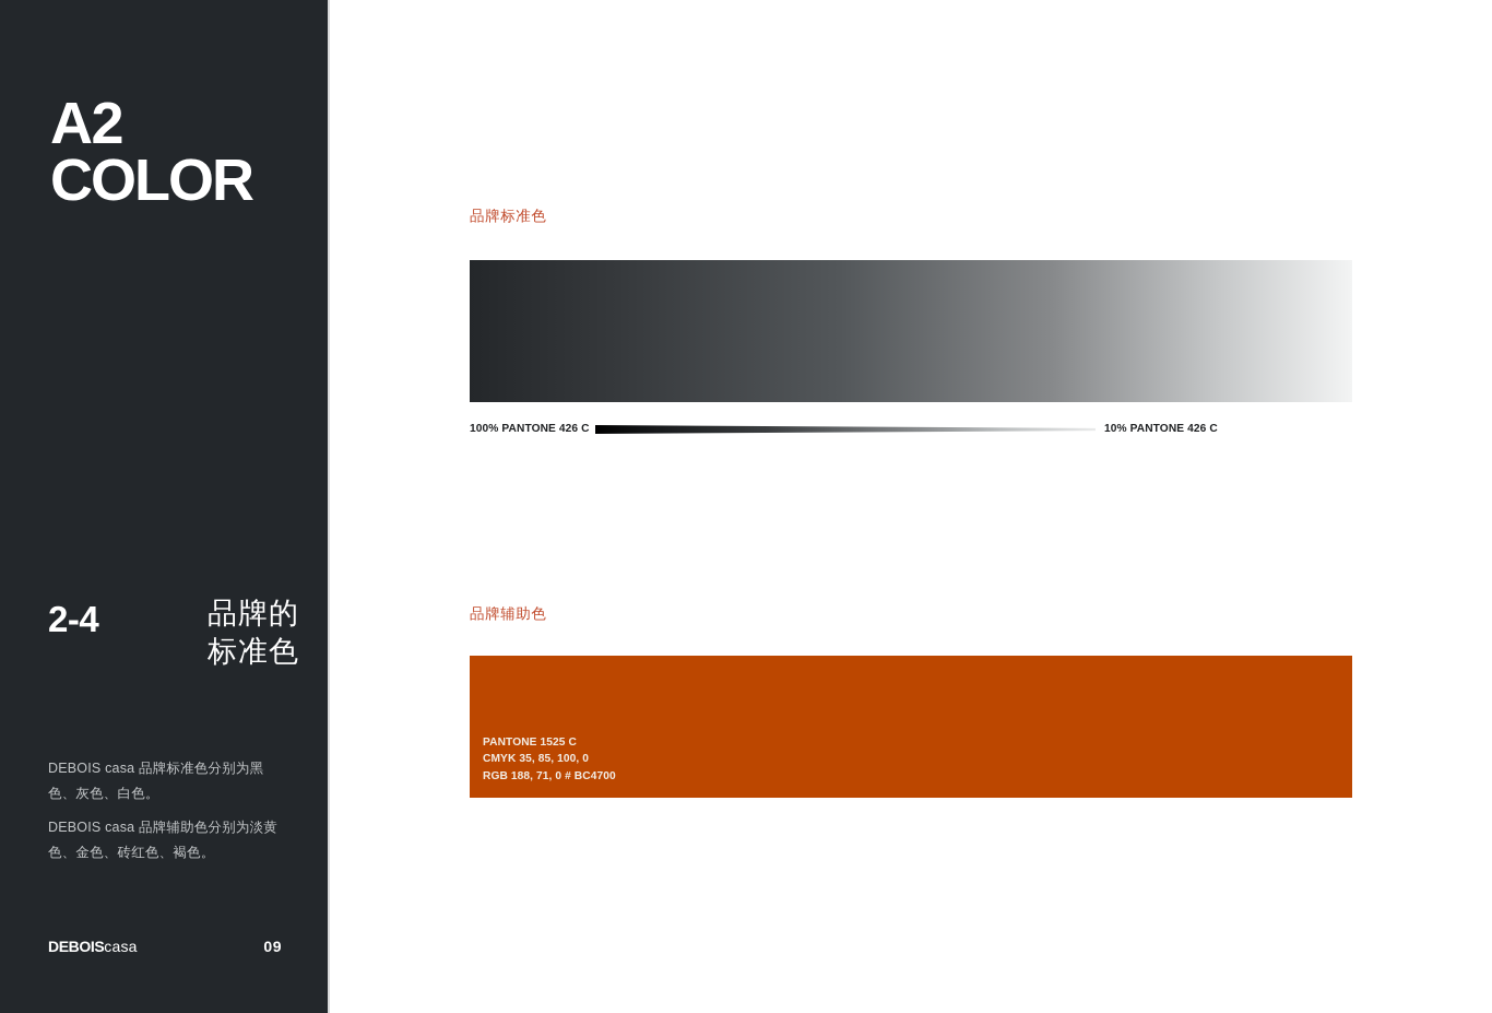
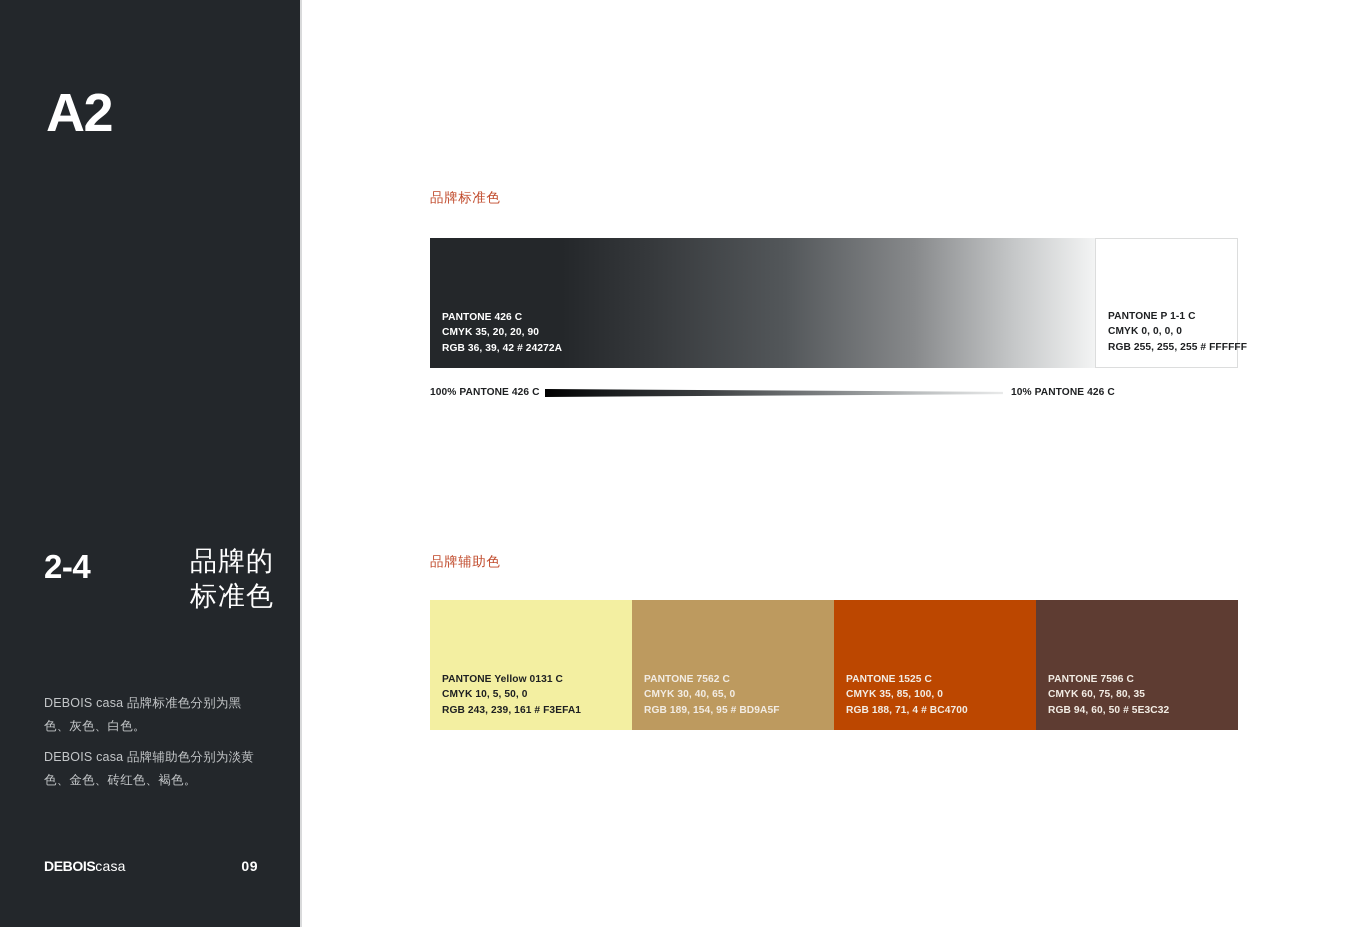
  A2
- COLOR
  2-4
  品牌的
  标准色
  DEBOIS casa 品牌标准色分别为黑色、灰色、白色。
  DEBOIS casa 品牌辅助色分别为淡黄色、金色、砖红色、褐色。
  DEBOIScasa
  09
  品牌标准色
+ PANTONE 426 C
+ CMYK 35, 20, 20, 90
+ RGB 36, 39, 42 # 24272A
+ PANTONE P 1-1 C
+ CMYK 0, 0, 0, 0
+ RGB 255, 255, 255 # FFFFFF
  100% PANTONE 426 C
  10% PANTONE 426 C
  品牌辅助色
+ PANTONE Yellow 0131 C
+ CMYK 10, 5, 50, 0
+ RGB 243, 239, 161 # F3EFA1
+ PANTONE 7562 C
+ CMYK 30, 40, 65, 0
+ RGB 189, 154, 95 # BD9A5F
  PANTONE 1525 C
  CMYK 35, 85, 100, 0
- RGB 188, 71, 0 # BC4700
+ RGB 188, 71, 4 # BC4700
+ PANTONE 7596 C
+ CMYK 60, 75, 80, 35
+ RGB 94, 60, 50 # 5E3C32
